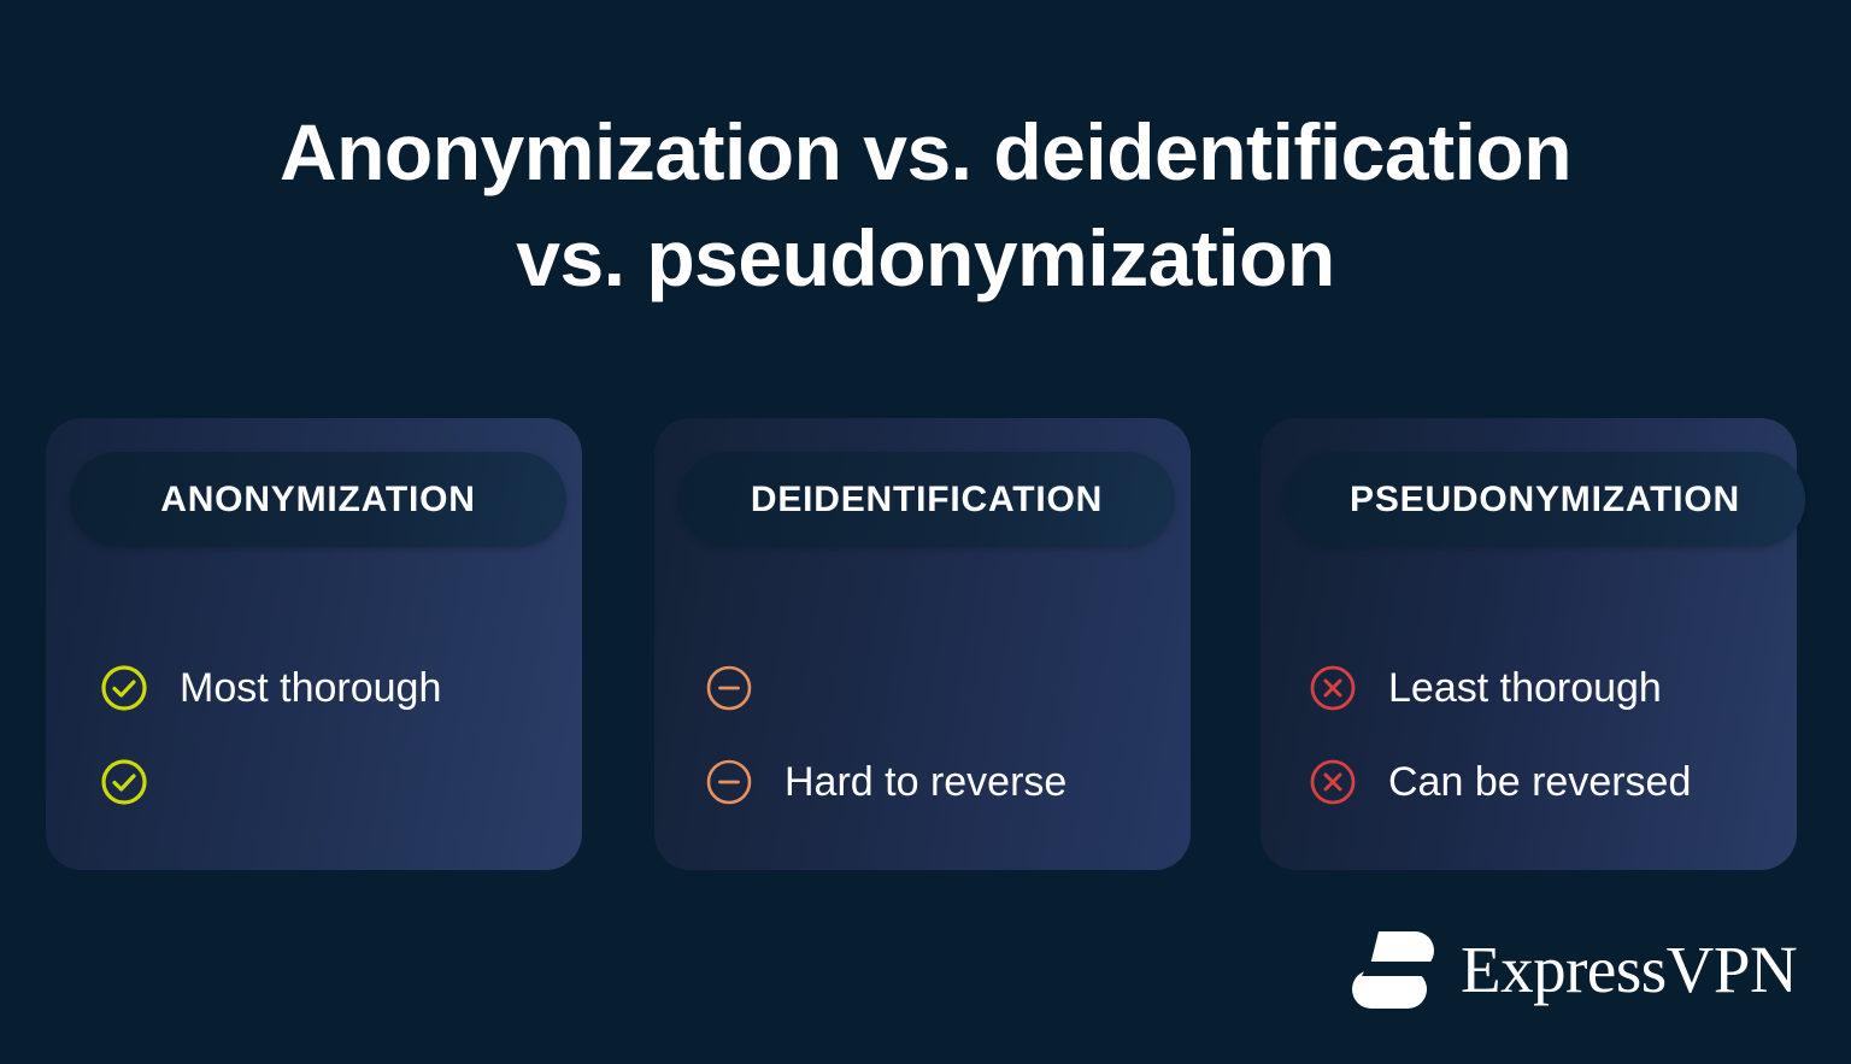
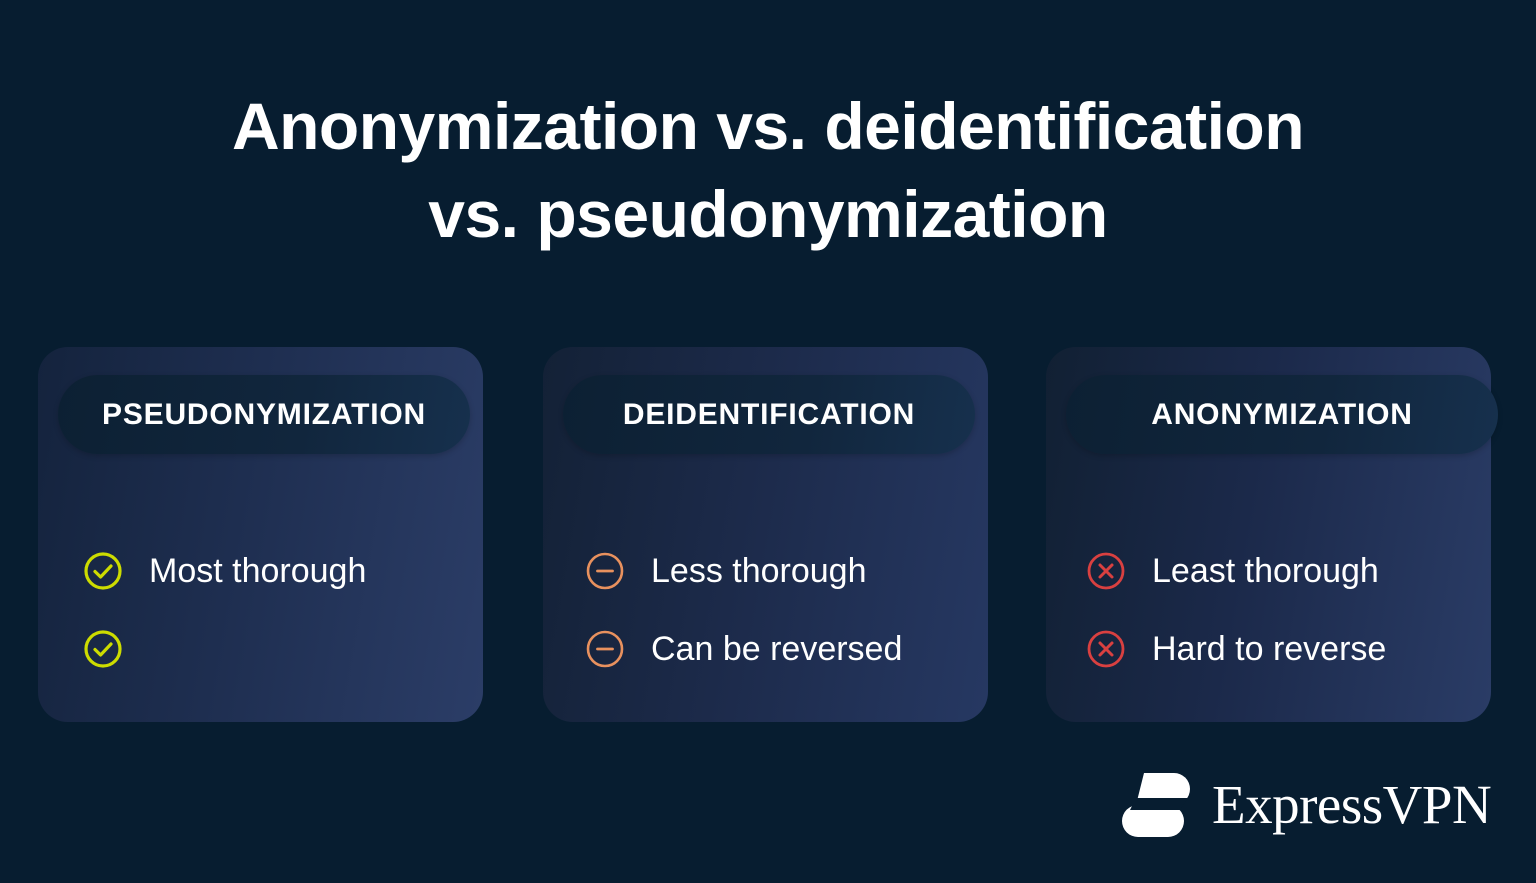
  Anonymization vs. deidentification
  vs. pseudonymization
- ANONYMIZATION
+ PSEUDONYMIZATION
  Most thorough
  DEIDENTIFICATION
+ Less thorough
- Hard to reverse
+ Can be reversed
- PSEUDONYMIZATION
+ ANONYMIZATION
  Least thorough
- Can be reversed
+ Hard to reverse
  ExpressVPN
